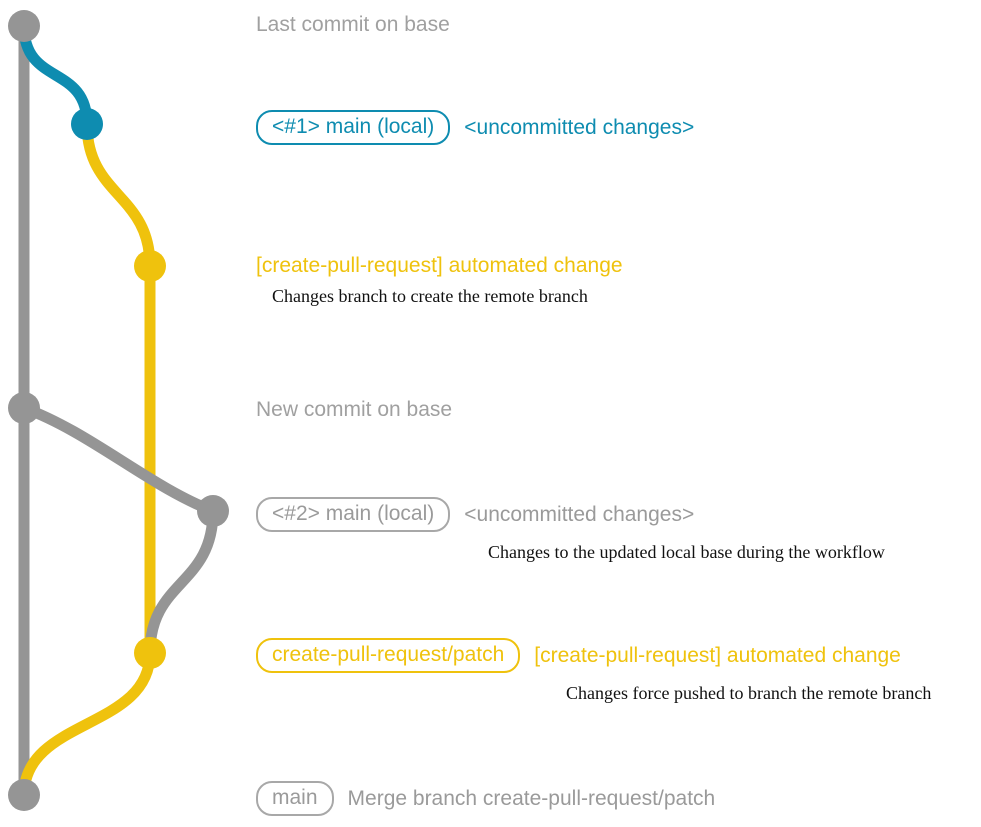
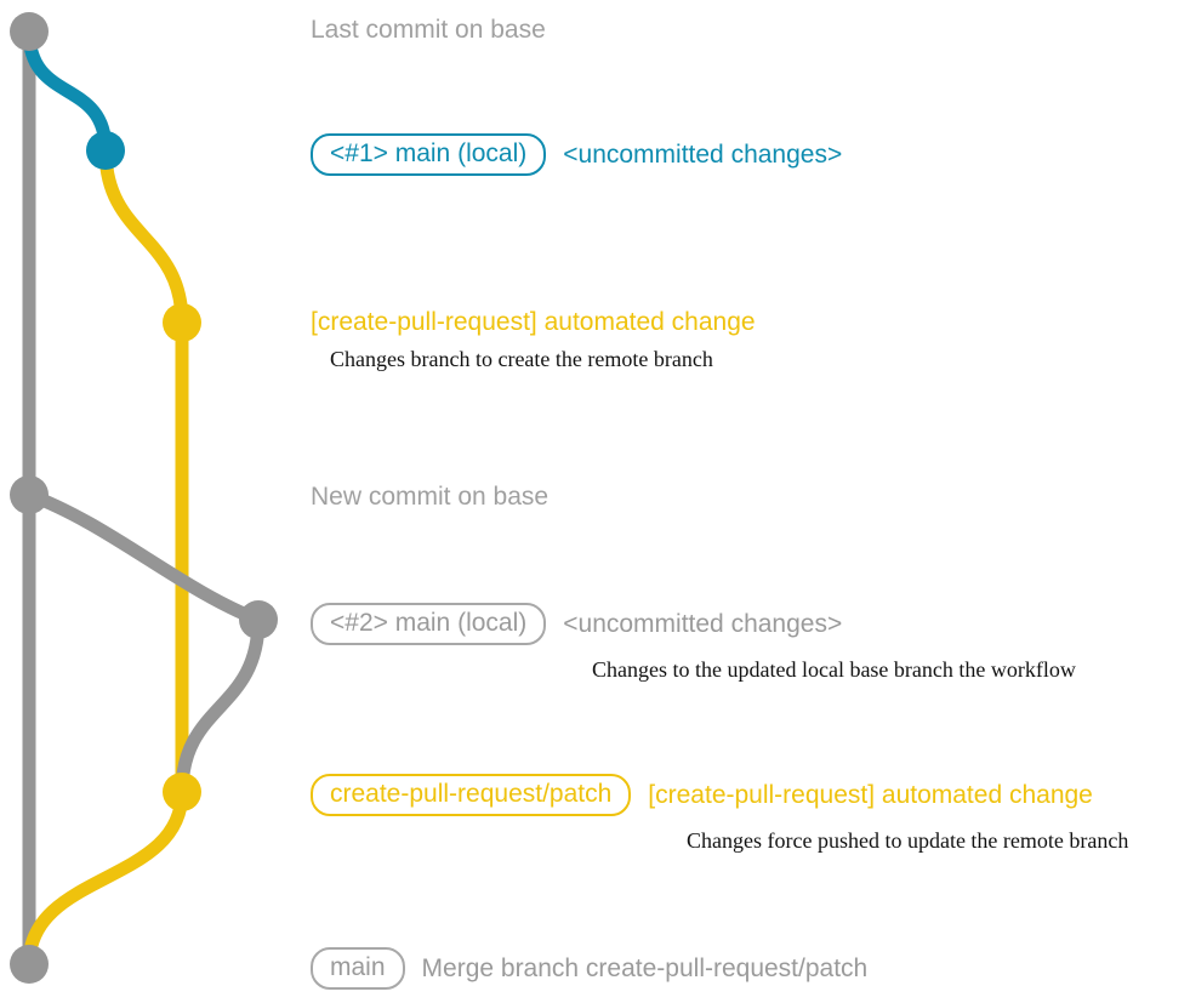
  Last commit on base
  <#1> main (local)
  <uncommitted changes>
  [create-pull-request] automated change
  Changes branch to create the remote branch
  New commit on base
  <#2> main (local)
  <uncommitted changes>
- Changes to the updated local base during the workflow
+ Changes to the updated local base branch the workflow
  create-pull-request/patch
  [create-pull-request] automated change
- Changes force pushed to branch the remote branch
+ Changes force pushed to update the remote branch
  main
  Merge branch create-pull-request/patch
